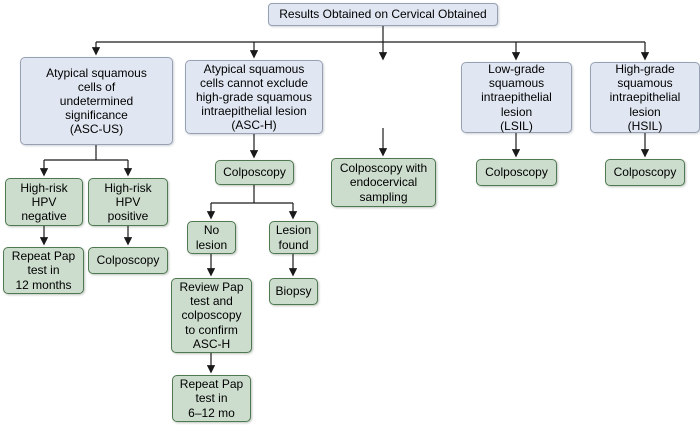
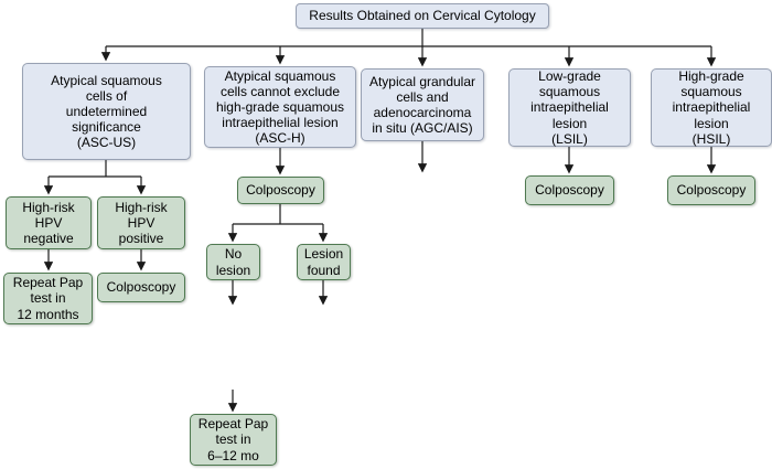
- Results Obtained on Cervical Obtained
+ Results Obtained on Cervical Cytology
  Atypical squamous
  cells of
  undetermined
  significance
  (ASC-US)
  Atypical squamous
  cells cannot exclude
  high-grade squamous
  intraepithelial lesion
  (ASC-H)
+ Atypical grandular
+ cells and
+ adenocarcinoma
+ in situ (AGC/AIS)
  Low-grade
  squamous
  intraepithelial
  lesion
  (LSIL)
  High-grade
  squamous
  intraepithelial
  lesion
  (HSIL)
  High-risk
  HPV
  negative
  High-risk
  HPV
  positive
  Repeat Pap
  test in
  12 months
  Colposcopy
  Colposcopy
  No
  lesion
  Lesion
  found
- Review Pap
- test and
- colposcopy
- to confirm
- ASC-H
  Repeat Pap
  test in
  6–12 mo
- Biopsy
- Colposcopy with
- endocervical
- sampling
  Colposcopy
  Colposcopy
